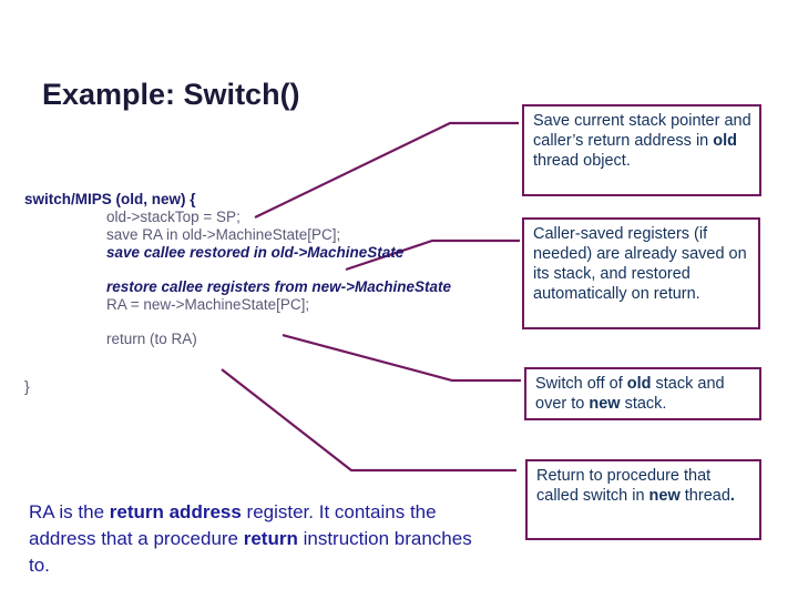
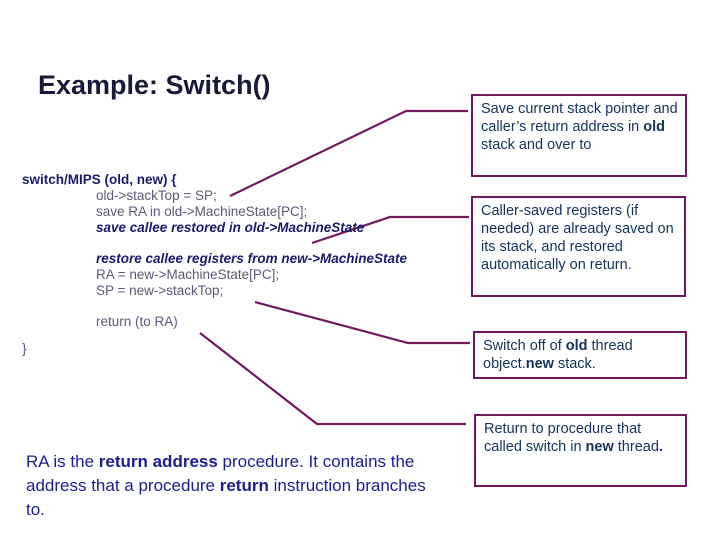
  Example: Switch()
  switch/MIPS (old, new) {
  old->stackTop = SP;
  save RA in old->MachineState[PC];
  save callee restored in old->MachineState
  restore callee registers from new->MachineState
  RA = new->MachineState[PC];
+ SP = new->stackTop;
  return (to RA)
  }
- Save current stack pointer and caller’s return address in old thread object.
+ Save current stack pointer and caller’s return address in old stack and over to
  Caller-saved registers (if needed) are already saved on its stack, and restored automatically on return.
- Switch off of old stack and over to new stack.
+ Switch off of old thread object.new stack.
  Return to procedure that called switch in new thread.
- RA is the return address register. It contains the address that a procedure return instruction branches to.
+ RA is the return address procedure. It contains the address that a procedure return instruction branches to.
